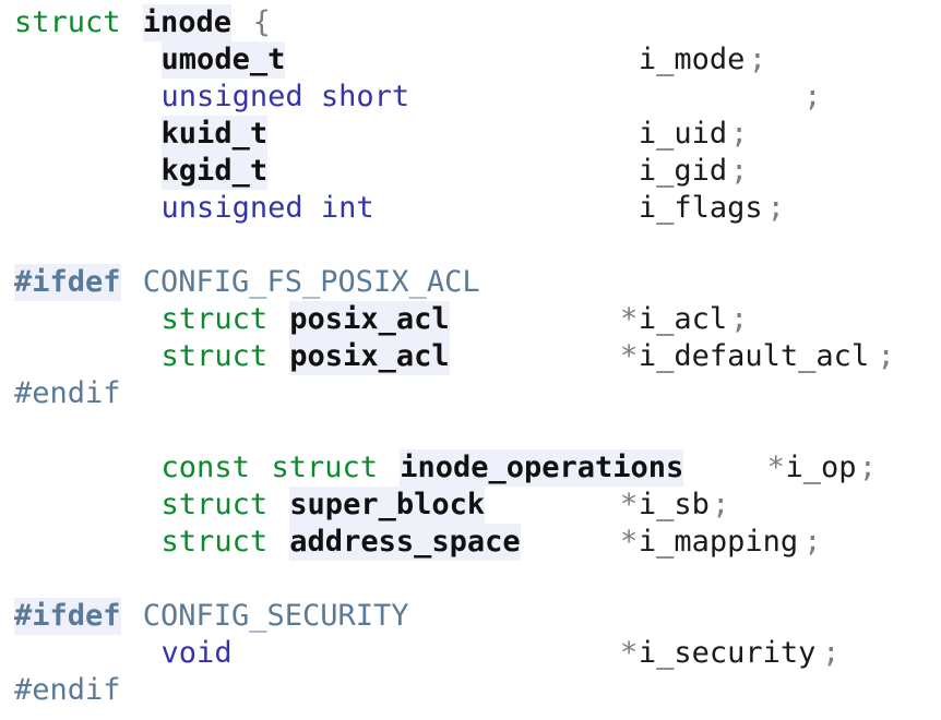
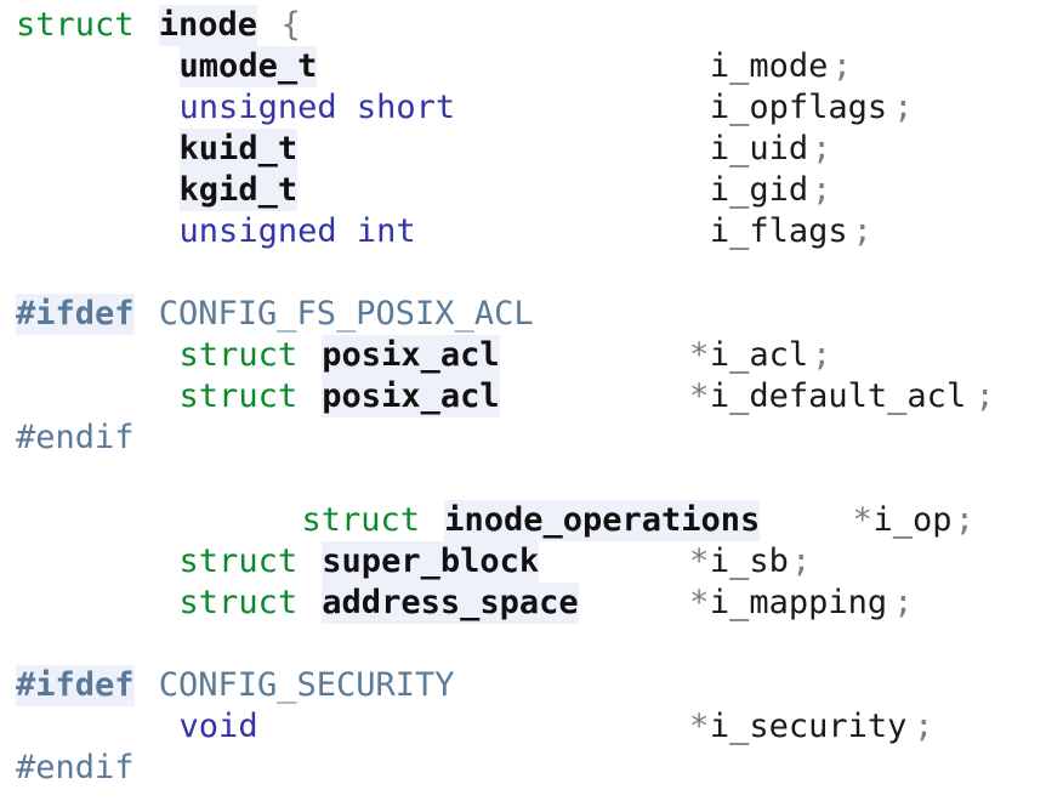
  struct
  inode
  {
  umode_t
  i_mode
  ;
  unsigned short
+ i_opflags
  ;
  kuid_t
  i_uid
  ;
  kgid_t
  i_gid
  ;
  unsigned int
  i_flags
  ;
  #ifdef
  CONFIG_FS_POSIX_ACL
  struct
  posix_acl
  *
  i_acl
  ;
  struct
  posix_acl
  *
  i_default_acl
  ;
  #endif
- const
  struct
  inode_operations
  *
  i_op
  ;
  struct
  super_block
  *
  i_sb
  ;
  struct
  address_space
  *
  i_mapping
  ;
  #ifdef
  CONFIG_SECURITY
  void
  *
  i_security
  ;
  #endif
